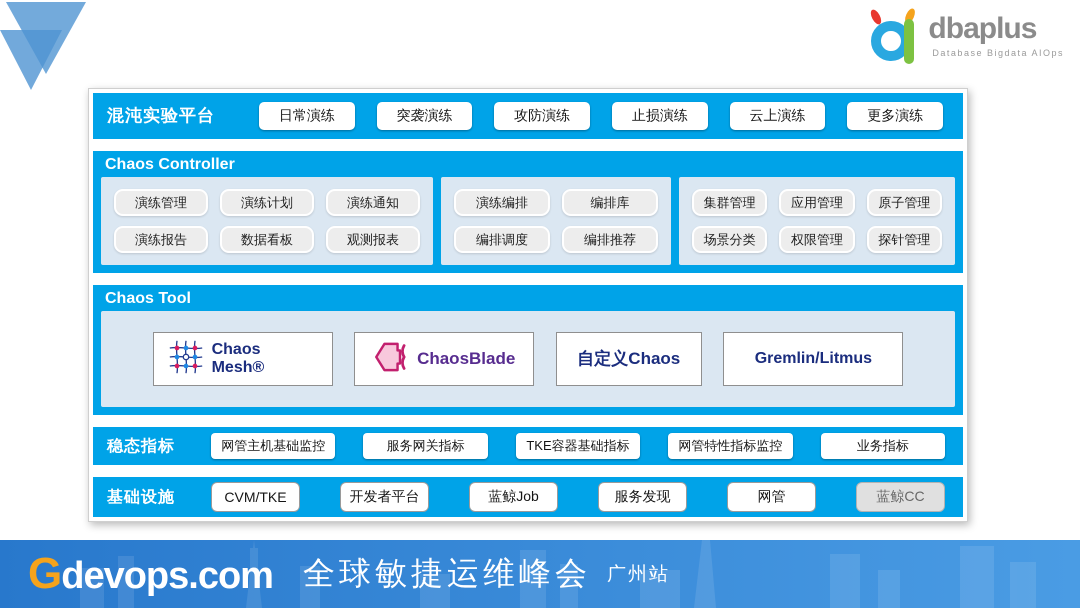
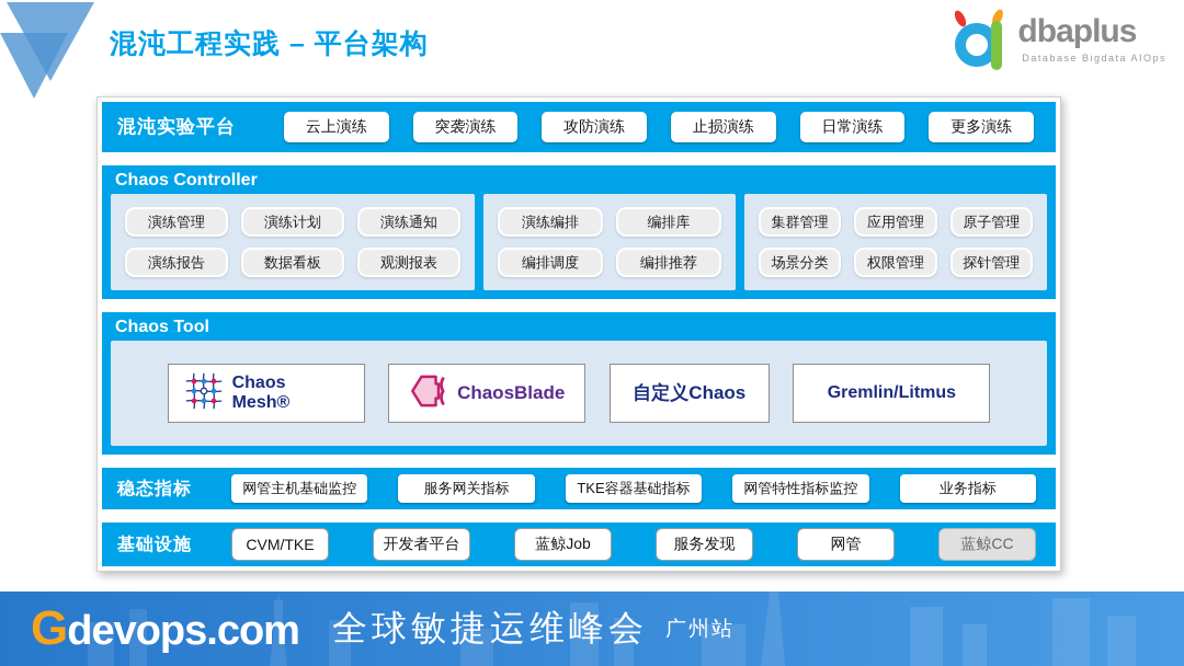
+ 混沌工程实践 – 平台架构
  dbaplus
  Database Bigdata AIOps
  混沌实验平台
- 日常演练
+ 云上演练
  突袭演练
  攻防演练
  止损演练
- 云上演练
+ 日常演练
  更多演练
  Chaos Controller
  演练管理
  演练计划
  演练通知
  演练报告
  数据看板
  观测报表
  演练编排
  编排库
  编排调度
  编排推荐
  集群管理
  应用管理
  原子管理
  场景分类
  权限管理
  探针管理
  Chaos Tool
  Chaos Mesh®
  ChaosBlade
  自定义Chaos
  Gremlin/Litmus
  稳态指标
  网管主机基础监控
  服务网关指标
  TKE容器基础指标
  网管特性指标监控
  业务指标
  基础设施
  CVM/TKE
  开发者平台
  蓝鲸Job
  服务发现
  网管
  蓝鲸CC
  G
  devops
  .com
  全球敏捷运维峰会
  广州站
